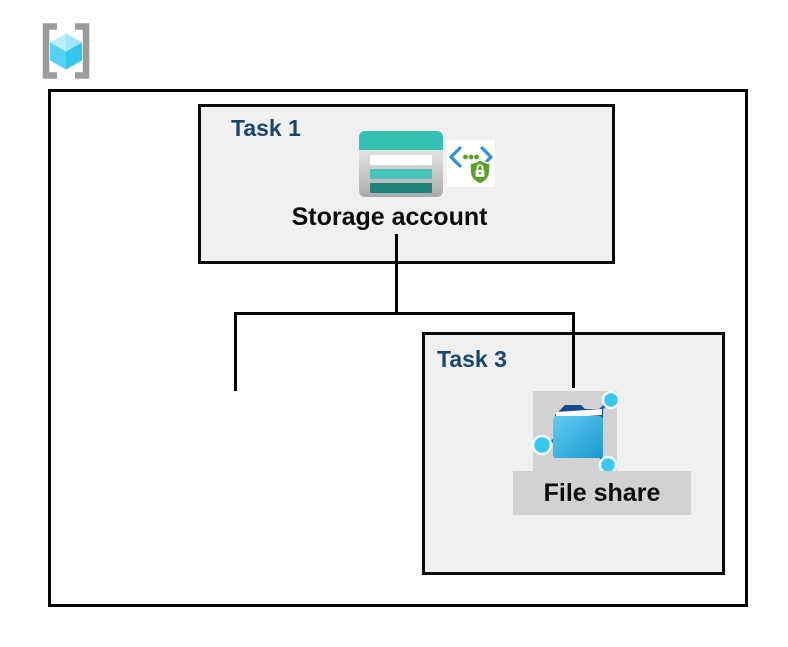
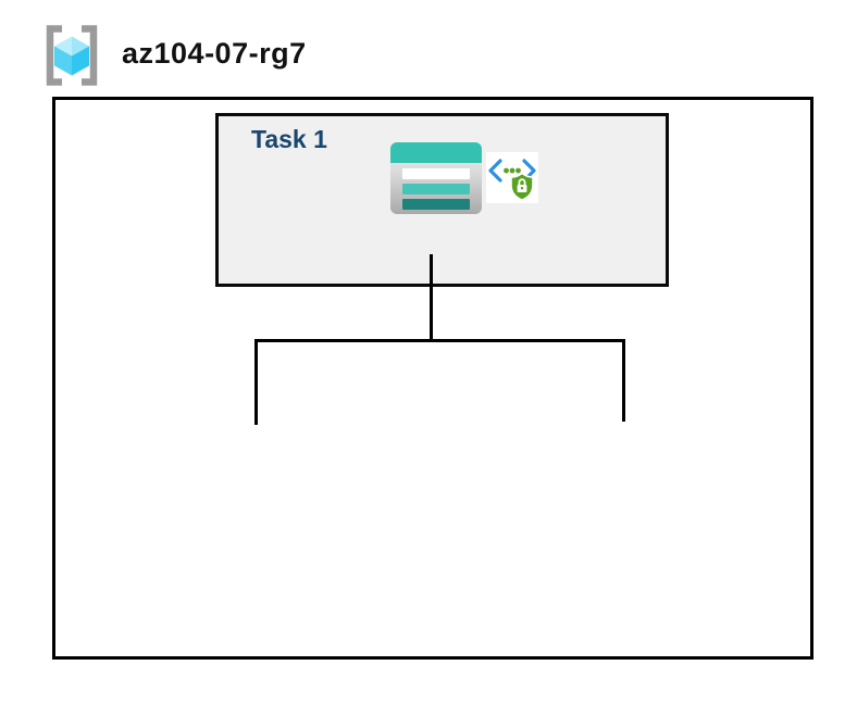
+ az104-07-rg7
  Task 1
- Storage account
- Task 3
- File share
